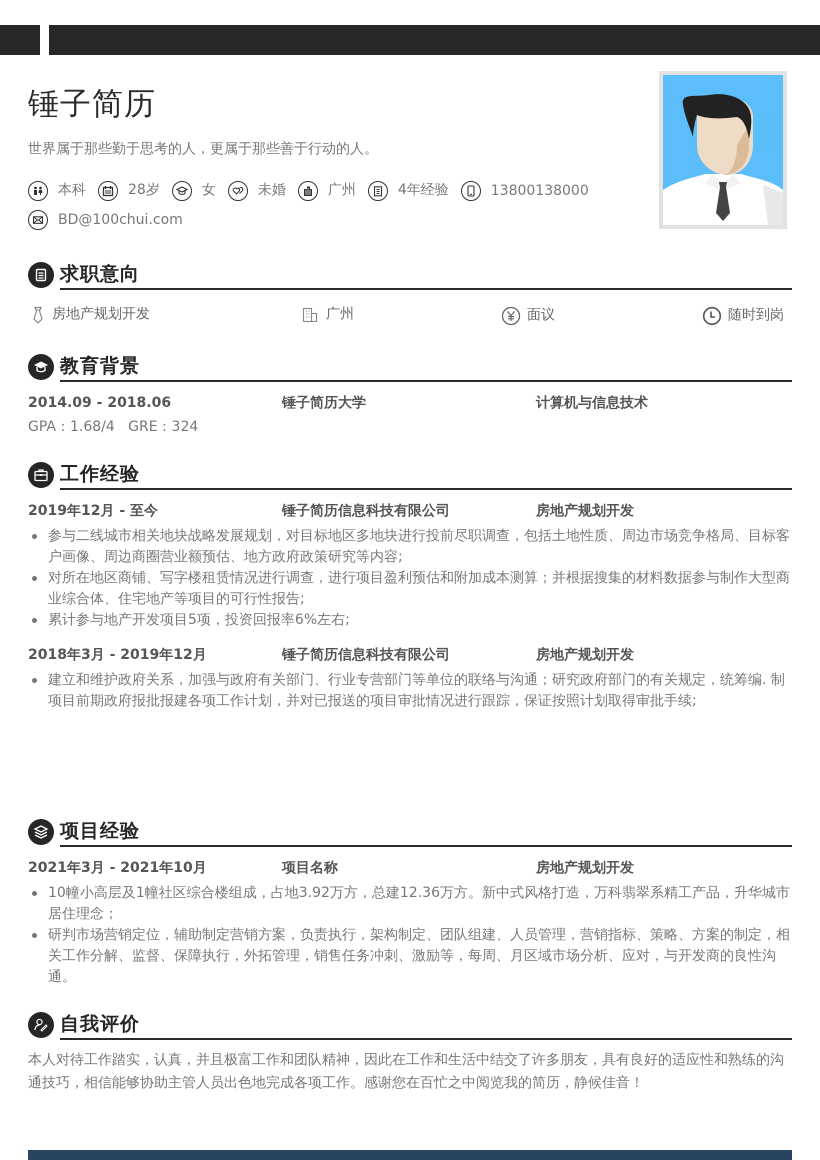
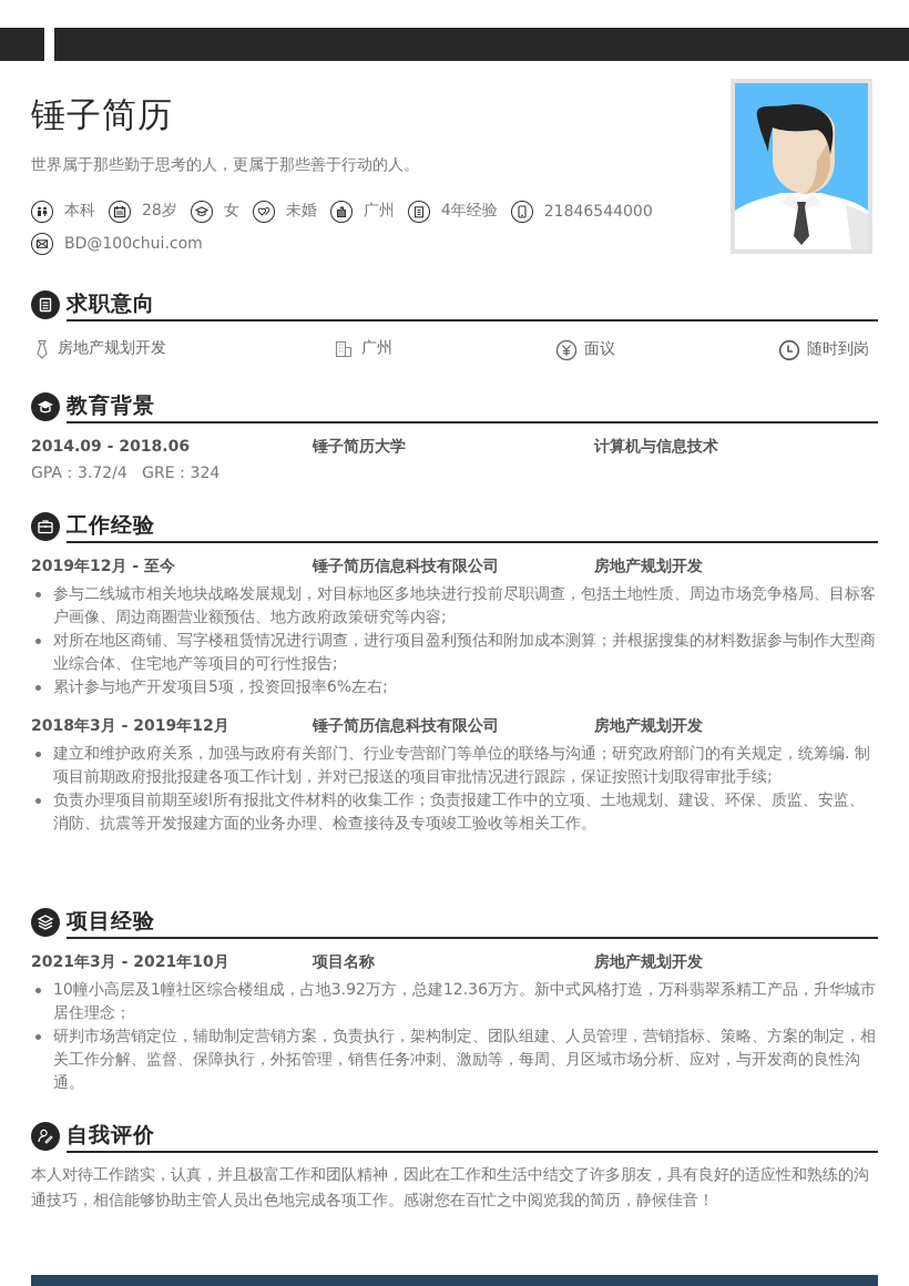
  锤子简历
  世界属于那些勤于思考的人，更属于那些善于行动的人。
  本科
  28岁
  女
  未婚
  广州
  4年经验
- 13800138000
+ 21846544000
  BD@100chui.com
  求职意向
  房地产规划开发
  广州
  面议
  随时到岗
  教育背景
  2014.09 - 2018.06
  锤子简历大学
  计算机与信息技术
- GPA：1.68/4 GRE：324
+ GPA：3.72/4 GRE：324
  工作经验
  2019年12月 - 至今
  锤子简历信息科技有限公司
  房地产规划开发
  参与二线城市相关地块战略发展规划，对目标地区多地块进行投前尽职调查，包括土地性质、周边市场竞争格局、目标客户画像、周边商圈营业额预估、地方政府政策研究等内容;
  对所在地区商铺、写字楼租赁情况进行调查，进行项目盈利预估和附加成本测算；并根据搜集的材料数据参与制作大型商业综合体、住宅地产等项目的可行性报告;
  累计参与地产开发项目5项，投资回报率6%左右;
  2018年3月 - 2019年12月
  锤子简历信息科技有限公司
  房地产规划开发
  建立和维护政府关系，加强与政府有关部门、行业专营部门等单位的联络与沟通；研究政府部门的有关规定，统筹编. 制项目前期政府报批报建各项工作计划，并对已报送的项目审批情况进行跟踪，保证按照计划取得审批手续;
+ 负责办理项目前期至竣l所有报批文件材料的收集工作；负责报建工作中的立项、土地规划、建设、环保、质监、安监、消防、抗震等开发报建方面的业务办理、检查接待及专项竣工验收等相关工作。
  项目经验
  2021年3月 - 2021年10月
  项目名称
  房地产规划开发
  10幢小高层及1幢社区综合楼组成，占地3.92万方，总建12.36万方。新中式风格打造，万科翡翠系精工产品，升华城市居住理念；
  研判市场营销定位，辅助制定营销方案，负责执行，架构制定、团队组建、人员管理，营销指标、策略、方案的制定，相关工作分解、监督、保障执行，外拓管理，销售任务冲刺、激励等，每周、月区域市场分析、应对，与开发商的良性沟通。
  自我评价
  本人对待工作踏实，认真，并且极富工作和团队精神，因此在工作和生活中结交了许多朋友，具有良好的适应性和熟练的沟通技巧，相信能够协助主管人员出色地完成各项工作。感谢您在百忙之中阅览我的简历，静候佳音！
